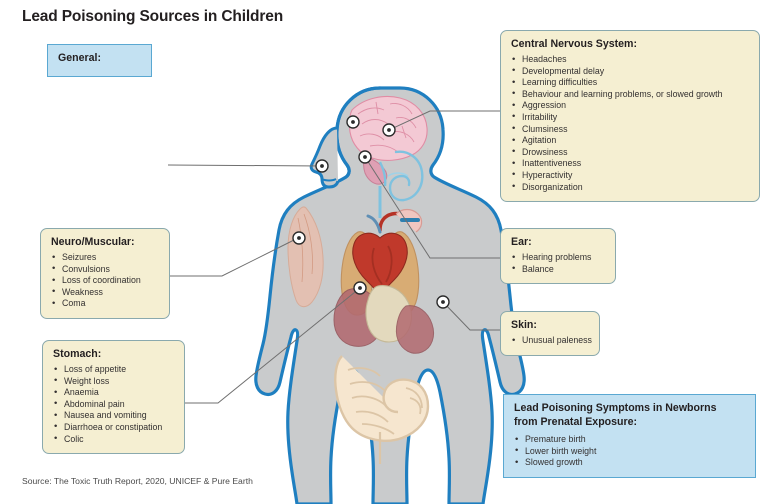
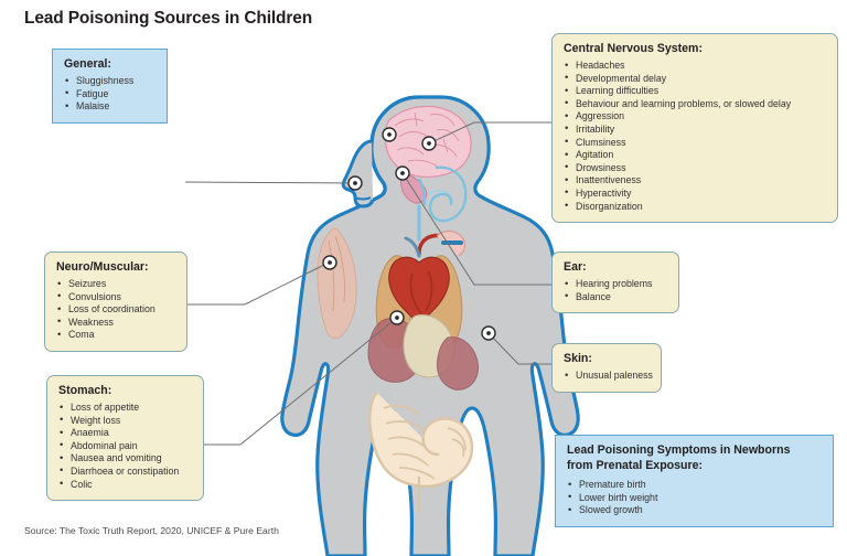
  Lead Poisoning Sources in Children
  General:
+ Sluggishness
+ Fatigue
+ Malaise
  Neuro/Muscular:
  Seizures
  Convulsions
  Loss of coordination
  Weakness
  Coma
  Stomach:
  Loss of appetite
  Weight loss
  Anaemia
  Abdominal pain
  Nausea and vomiting
  Diarrhoea or constipation
  Colic
  Central Nervous System:
  Headaches
  Developmental delay
  Learning difficulties
- Behaviour and learning problems, or slowed growth
+ Behaviour and learning problems, or slowed delay
  Aggression
  Irritability
  Clumsiness
  Agitation
  Drowsiness
  Inattentiveness
  Hyperactivity
  Disorganization
  Ear:
  Hearing problems
  Balance
  Skin:
  Unusual paleness
  Lead Poisoning Symptoms in Newborns
  from Prenatal Exposure:
  Premature birth
  Lower birth weight
  Slowed growth
  Source: The Toxic Truth Report, 2020, UNICEF & Pure Earth
